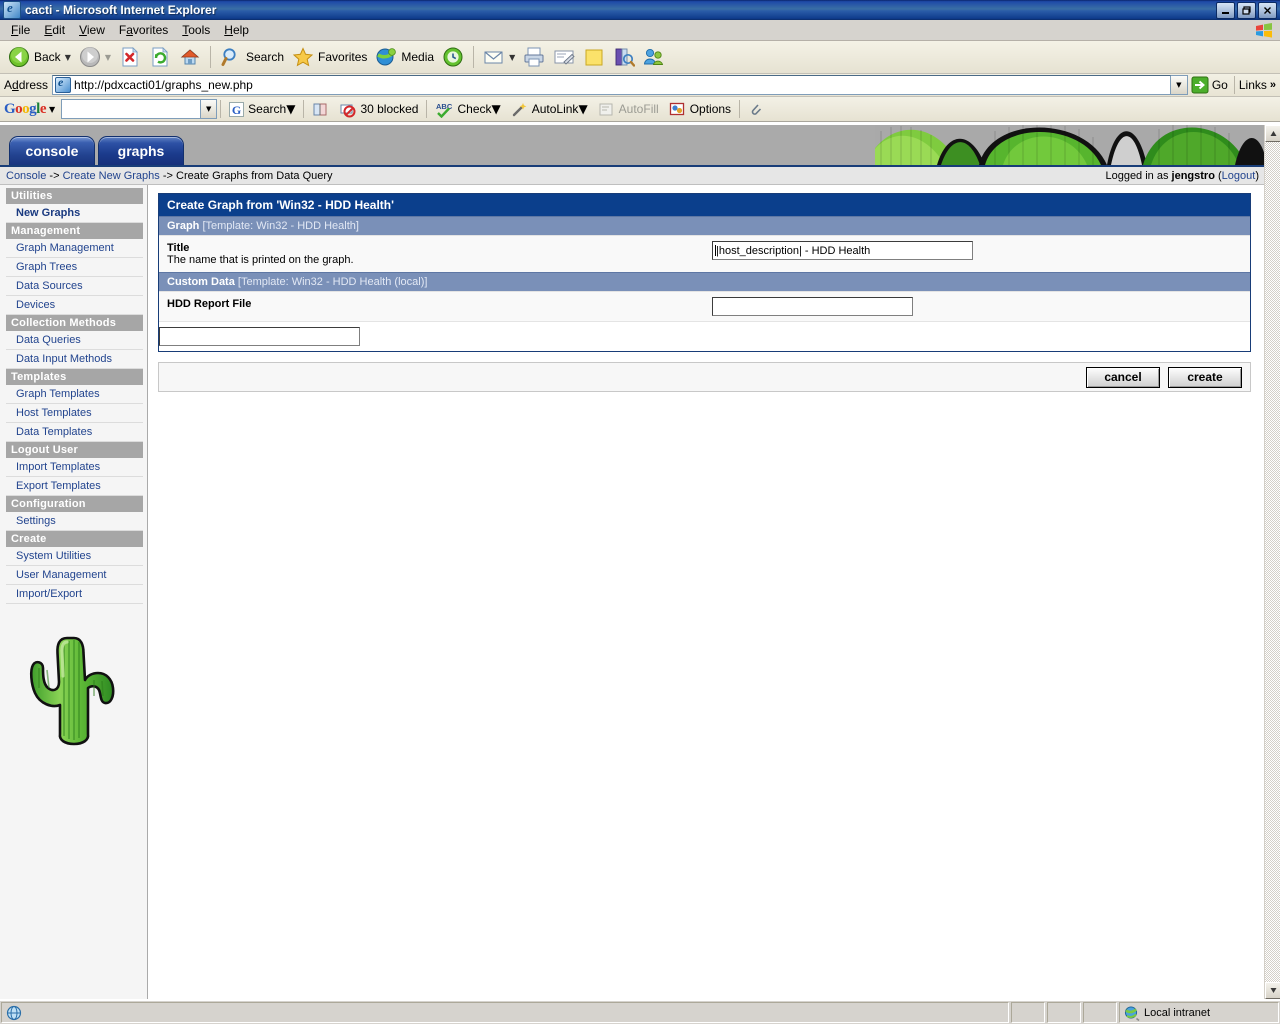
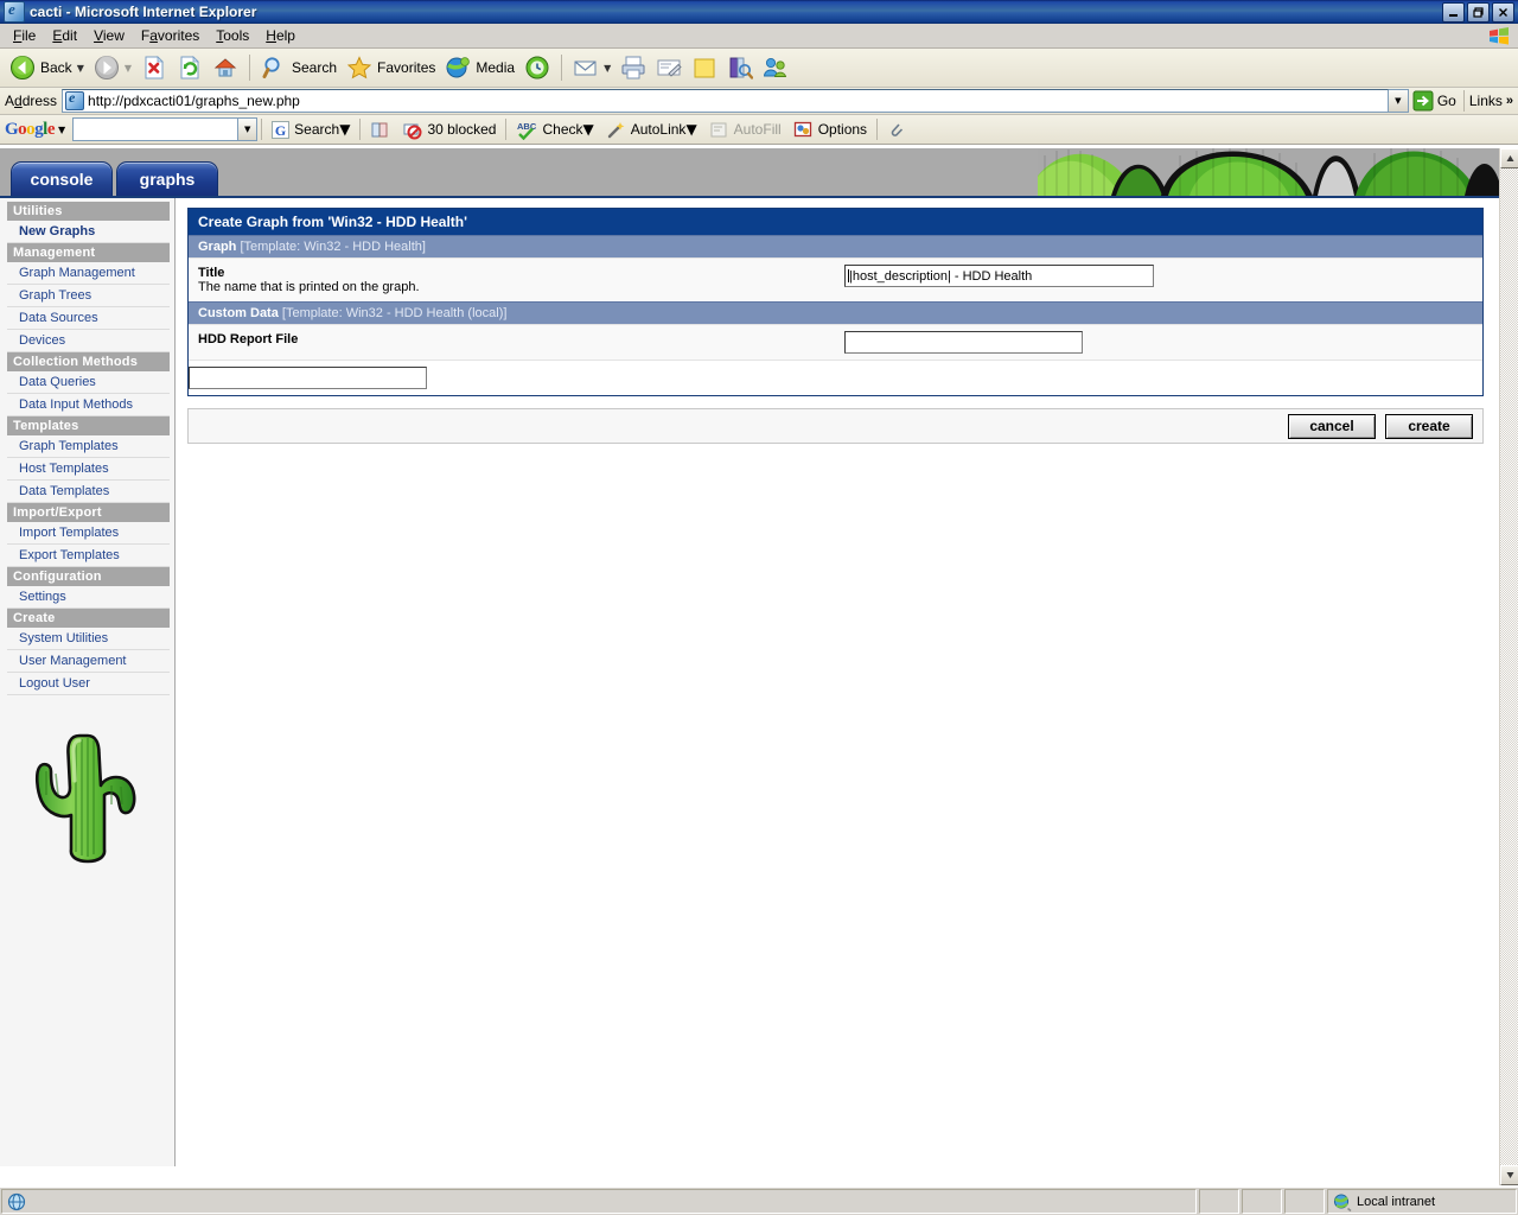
  cacti - Microsoft Internet Explorer
  File
  Edit
  View
  Favorites
  Tools
  Help
  Back
  ▼
  ▼
  Search
  Favorites
  Media
  ▼
  Address
  http://pdxcacti01/graphs_new.php
  ▼
  Go
  Links
  »
  Google
  ▼
  ▼
  G
  Search
  ▼
  30 blocked
  ABC
  Check
  ▼
  AutoLink
  ▼
  AutoFill
  Options
  console
  graphs
- Console -> Create New Graphs -> Create Graphs from Data Query
- Logged in as jengstro (Logout)
  Utilities
  New Graphs
  Management
  Graph Management
  Graph Trees
  Data Sources
  Devices
  Collection Methods
  Data Queries
  Data Input Methods
  Templates
  Graph Templates
  Host Templates
  Data Templates
- Logout User
+ Import/Export
  Import Templates
  Export Templates
  Configuration
  Settings
  Create
  System Utilities
  User Management
- Import/Export
+ Logout User
  Create Graph from 'Win32 - HDD Health'
  Graph [Template: Win32 - HDD Health]
  Title
  The name that is printed on the graph.
  |host_description| - HDD Health
  Custom Data [Template: Win32 - HDD Health (local)]
  HDD Report File
  cancel
  create
  Local intranet
